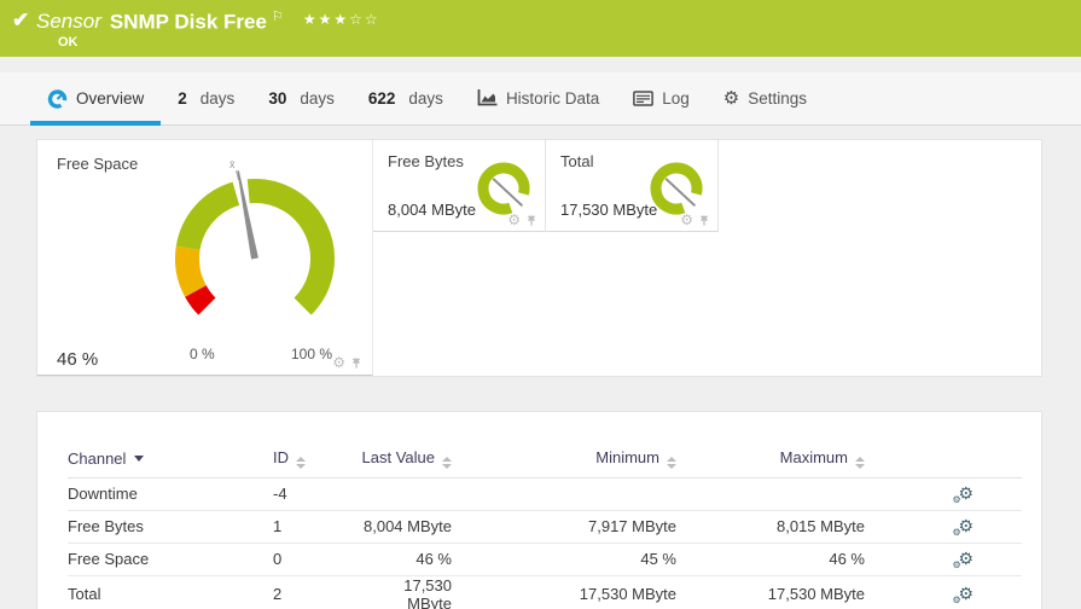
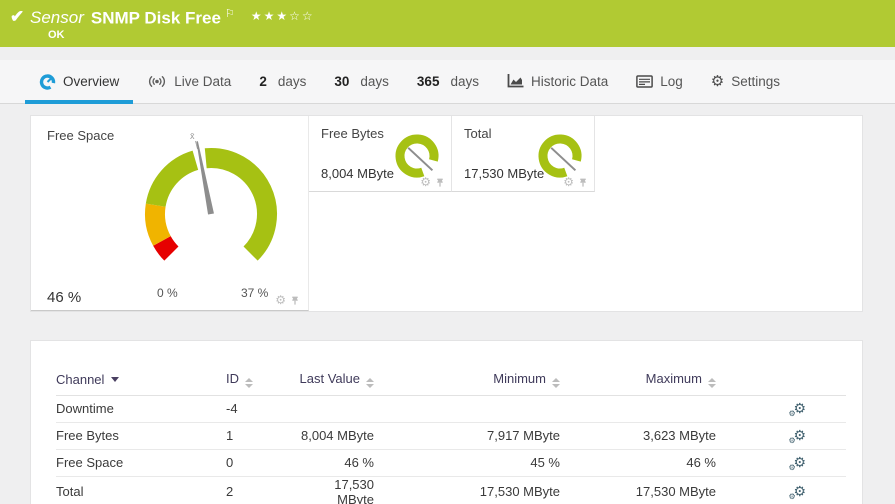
  ✔
  Sensor SNMP Disk Free ⚐ ★★★☆☆
  OK
  Overview
+ Live Data
  2
  days
  30
  days
- 622
+ 365
  days
  Historic Data
  Log
  ⚙
  Settings
  Free Space
  x̄
  0 %
- 100 %
+ 37 %
  46 %
  ⚙
  Free Bytes
  8,004 MByte
  ⚙
  Total
  17,530 MByte
  ⚙
  Channel	ID	Last Value	Minimum	Maximum
  Downtime	-4				⚙⚙
- Free Bytes	1	8,004 MByte	7,917 MByte	8,015 MByte	⚙⚙
+ Free Bytes	1	8,004 MByte	7,917 MByte	3,623 MByte	⚙⚙
  Free Space	0	46 %	45 %	46 %	⚙⚙
  Total	2	17,530 MByte	17,530 MByte	17,530 MByte	⚙⚙
